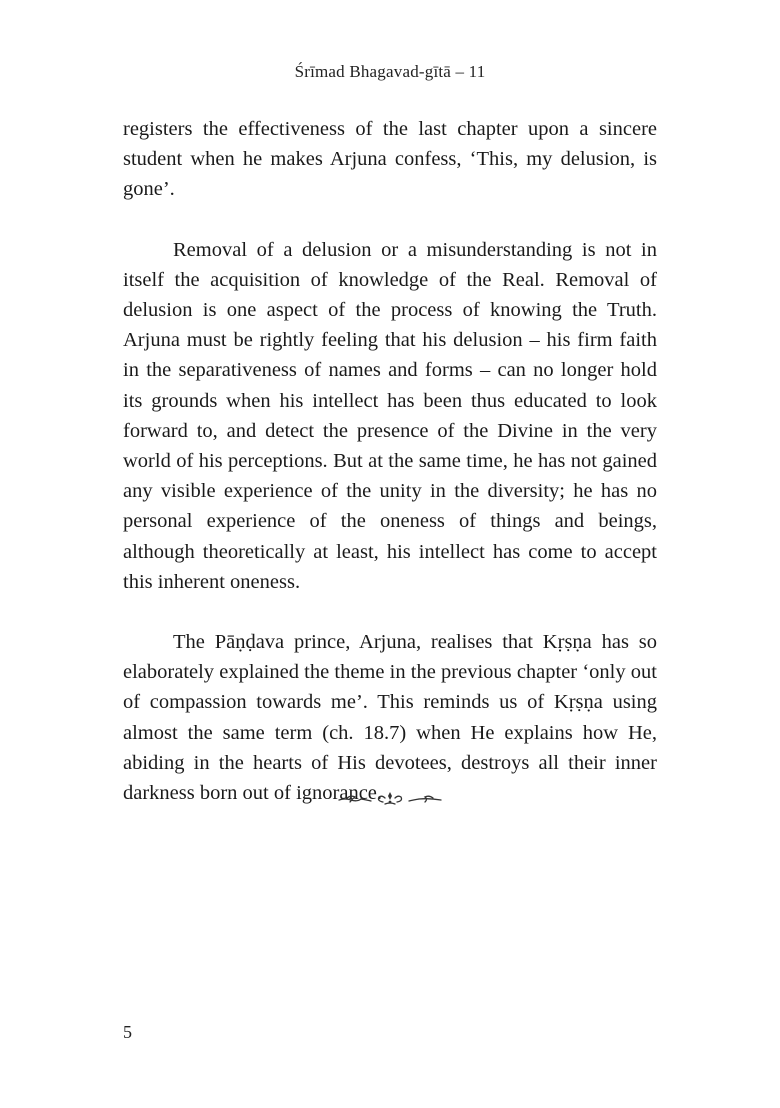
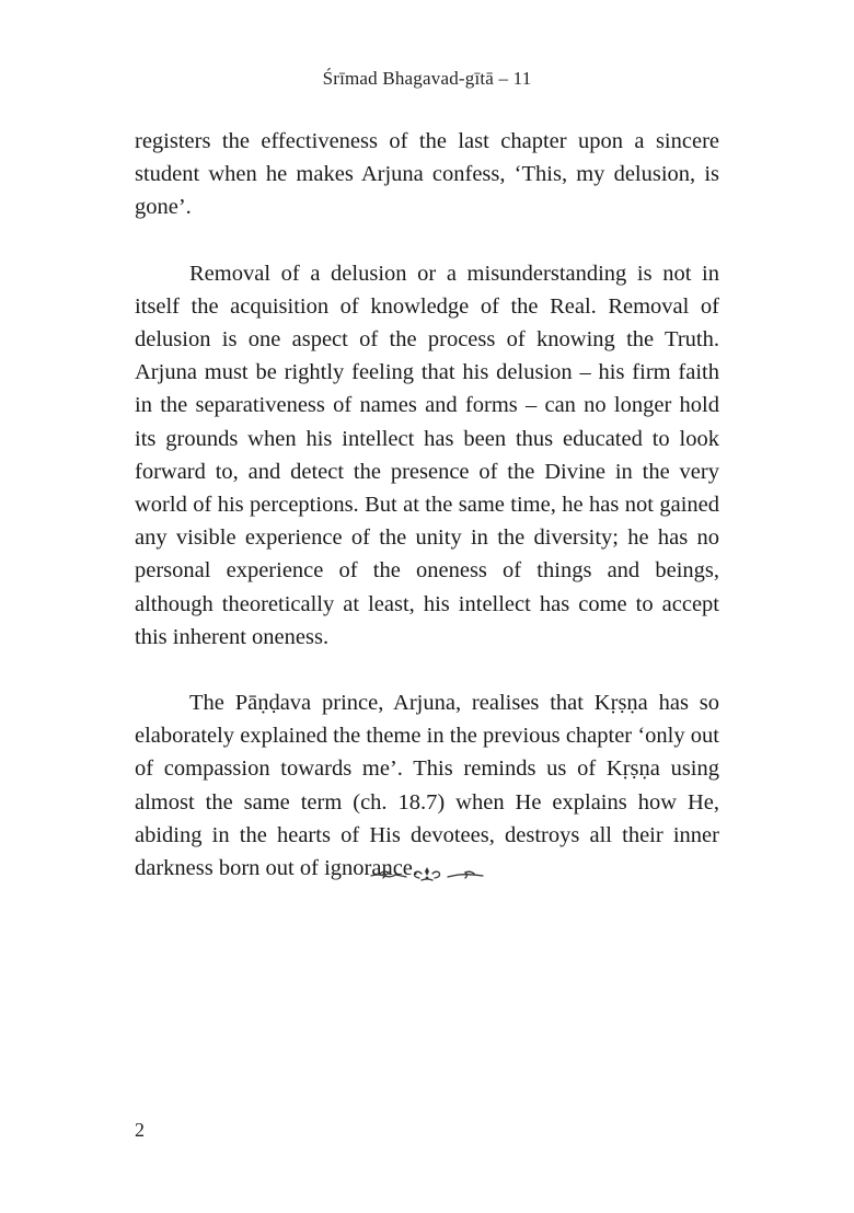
  Śrīmad Bhagavad-gītā – 11
  registers the effectiveness of the last chapter upon a sincere student when he makes Arjuna confess, ‘This, my delusion, is gone’.
  Removal of a delusion or a misunderstanding is not in itself the acquisition of knowledge of the Real. Removal of delusion is one aspect of the process of knowing the Truth. Arjuna must be rightly feeling that his delusion – his firm faith in the separativeness of names and forms – can no longer hold its grounds when his intellect has been thus educated to look forward to, and detect the presence of the Divine in the very world of his perceptions. But at the same time, he has not gained any visible experience of the unity in the diversity; he has no personal experience of the oneness of things and beings, although theoretically at least, his intellect has come to accept this inherent oneness.
  The Pāṇḍava prince, Arjuna, realises that Kṛṣṇa has so elaborately explained the theme in the previous chapter ‘only out of compassion towards me’. This reminds us of Kṛṣṇa using almost the same term (ch. 18.7) when He explains how He, abiding in the hearts of His devotees, destroys all their inner darkness born out of ignorance.
- 5
+ 2
